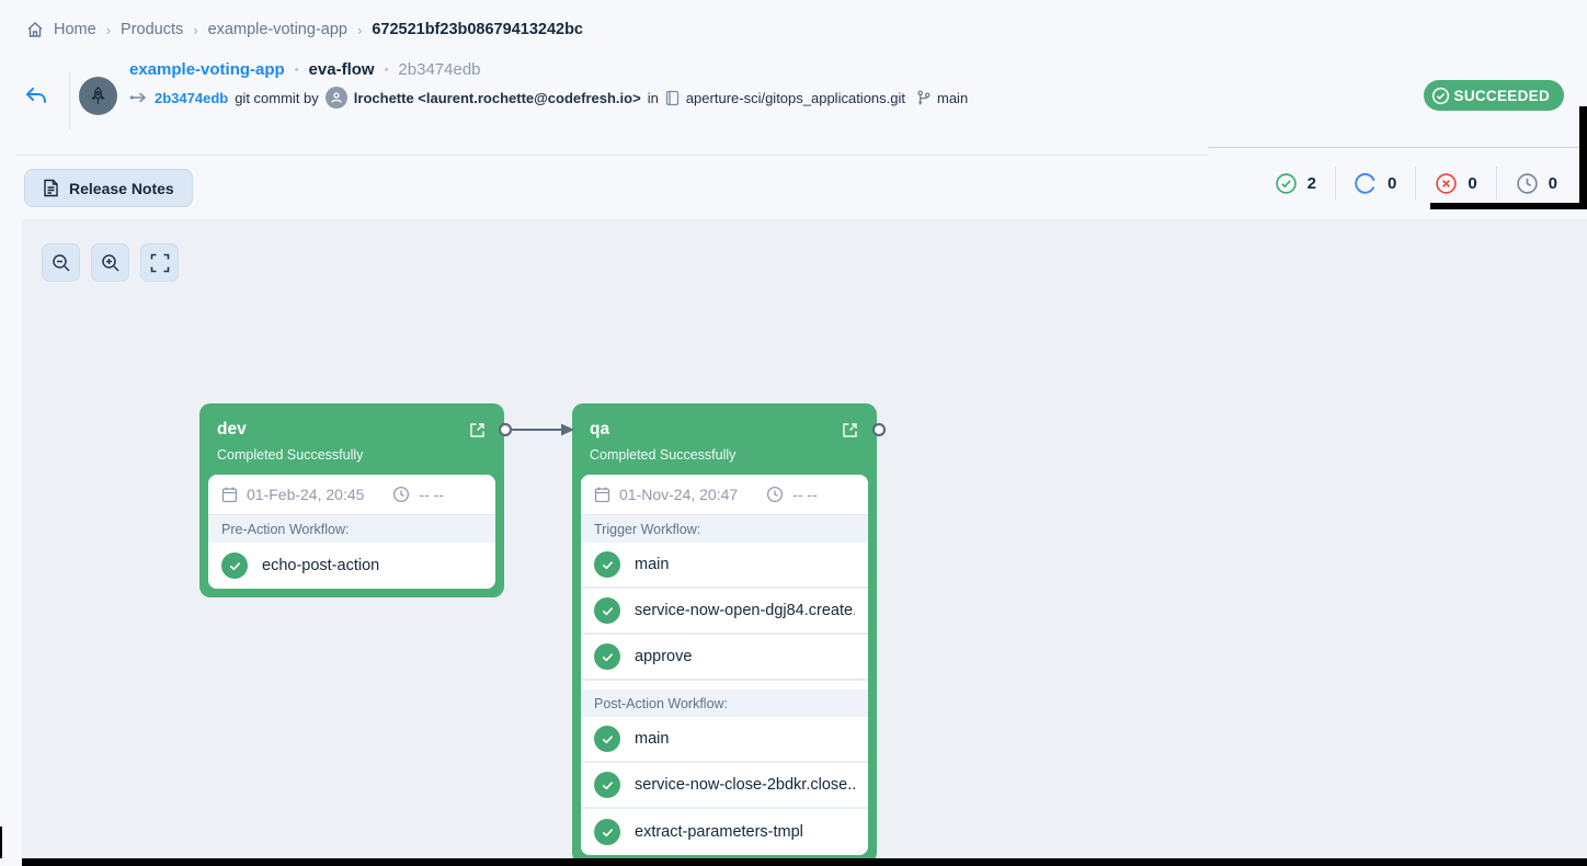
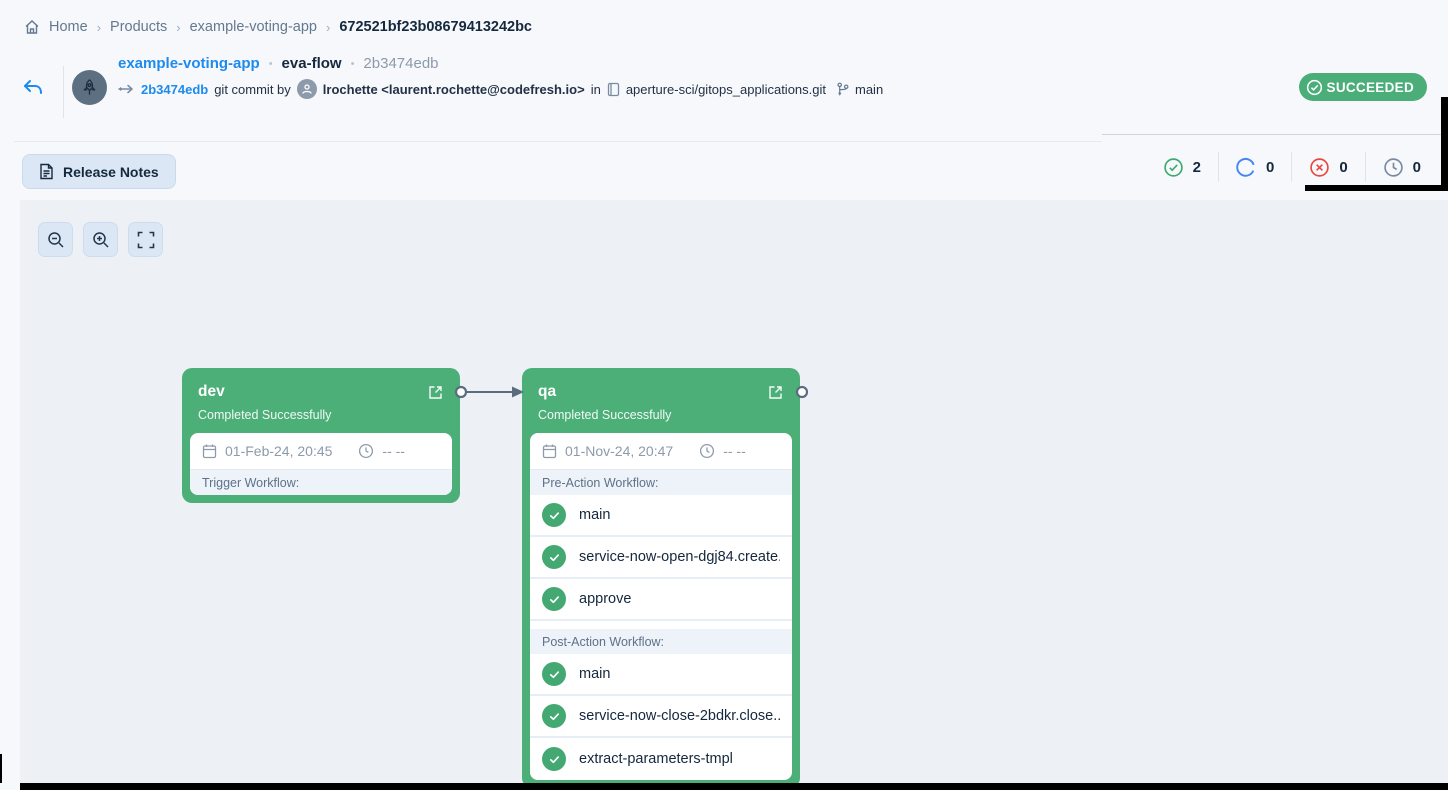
  Home
  ›
  Products
  ›
  example-voting-app
  ›
  672521bf23b08679413242bc
  example-voting-app
  •
  eva-flow
  •
  2b3474edb
  2b3474edb
  git commit by
  lrochette <laurent.rochette@codefresh.io>
  in
  aperture-sci/gitops_applications.git
  main
  SUCCEEDED
  Release Notes
  2
  0
  0
  0
  dev
  Completed Successfully
  01-Feb-24, 20:45
  -- --
- Pre-Action Workflow:
+ Trigger Workflow:
- echo-post-action
  qa
  Completed Successfully
  01-Nov-24, 20:47
  -- --
- Trigger Workflow:
+ Pre-Action Workflow:
  main
  service-now-open-dgj84.create
  approve
  Post-Action Workflow:
  main
  service-now-close-2bdkr.close..
  extract-parameters-tmpl
